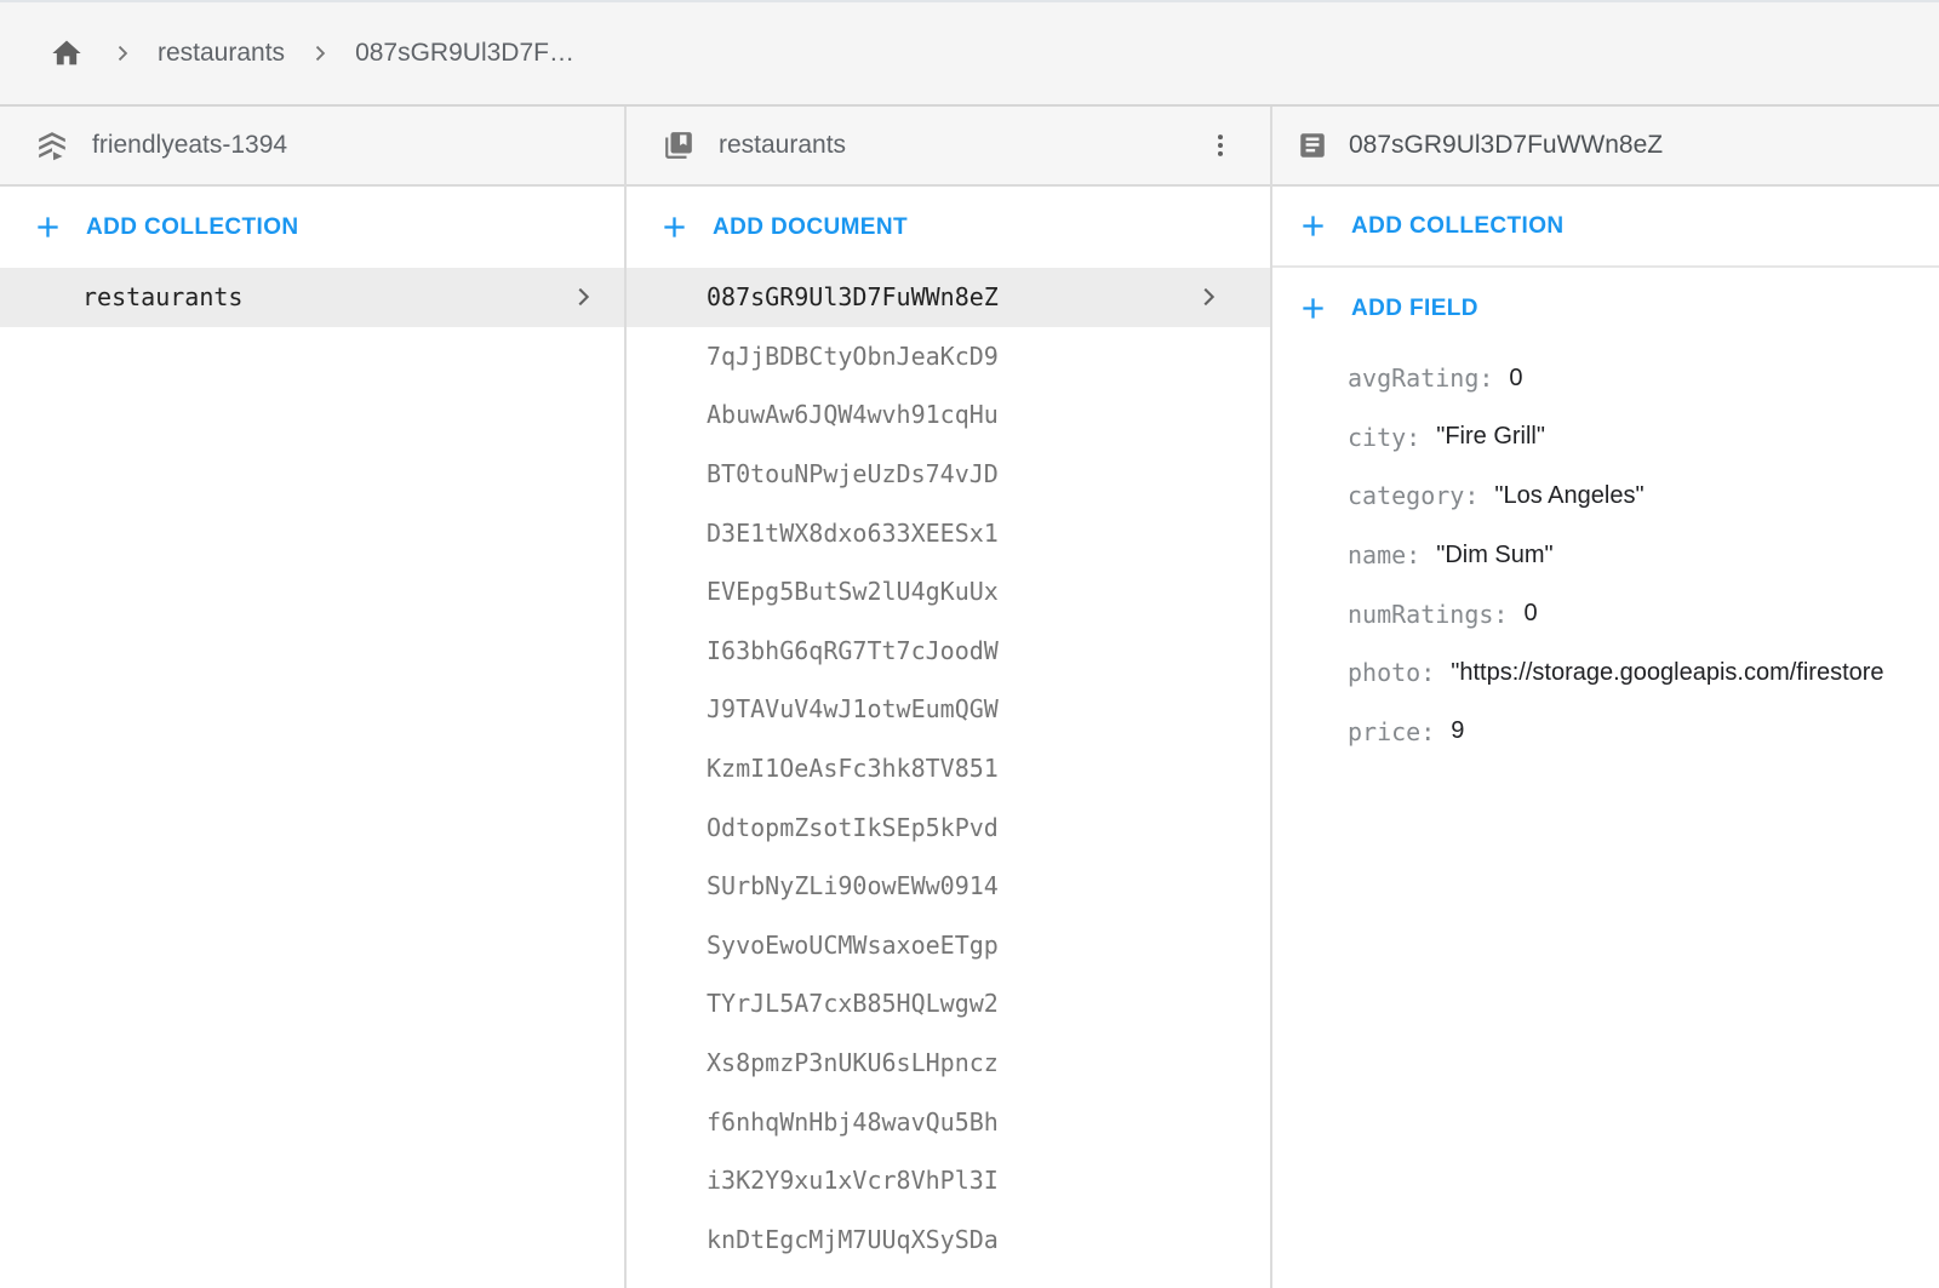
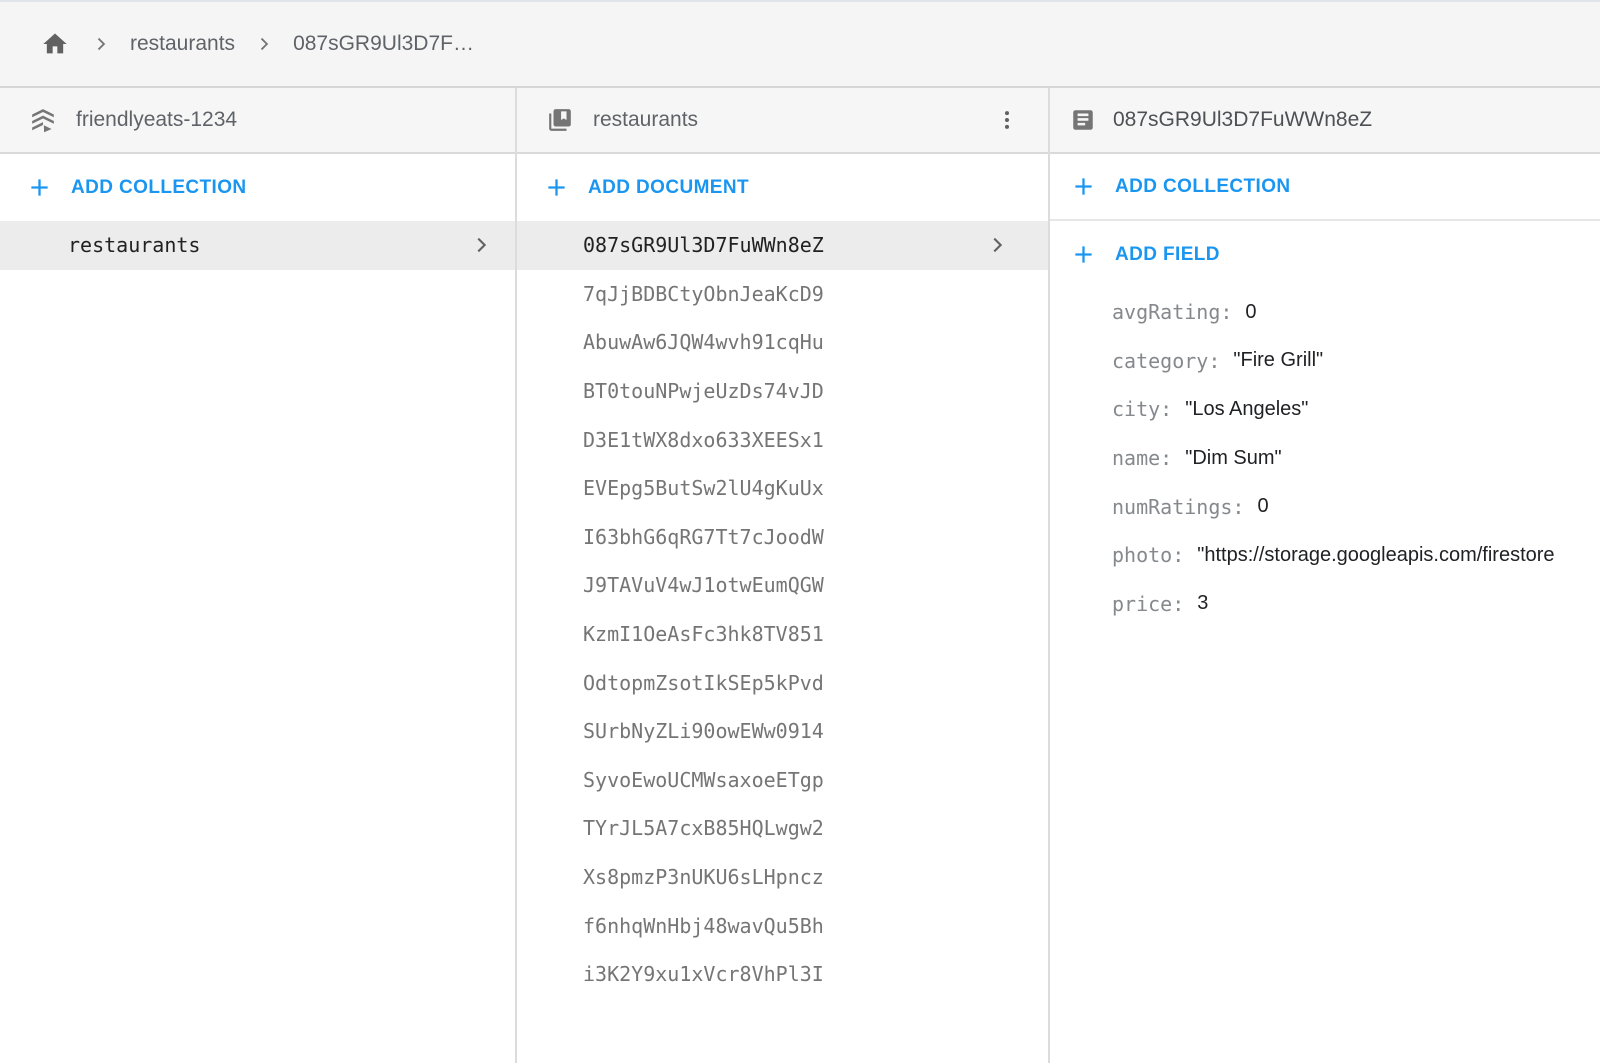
  restaurants
  087sGR9Ul3D7F…
- friendlyeats-1394
+ friendlyeats-1234
  ADD COLLECTION
  restaurants
  restaurants
  ADD DOCUMENT
  087sGR9Ul3D7FuWWn8eZ
  7qJjBDBCtyObnJeaKcD9
  AbuwAw6JQW4wvh91cqHu
  BT0touNPwjeUzDs74vJD
  D3E1tWX8dxo633XEESx1
  EVEpg5ButSw2lU4gKuUx
  I63bhG6qRG7Tt7cJoodW
  J9TAVuV4wJ1otwEumQGW
  KzmI1OeAsFc3hk8TV851
  OdtopmZsotIkSEp5kPvd
  SUrbNyZLi90owEWw0914
  SyvoEwoUCMWsaxoeETgp
  TYrJL5A7cxB85HQLwgw2
  Xs8pmzP3nUKU6sLHpncz
  f6nhqWnHbj48wavQu5Bh
  i3K2Y9xu1xVcr8VhPl3I
- knDtEgcMjM7UUqXSySDa
  087sGR9Ul3D7FuWWn8eZ
  ADD COLLECTION
  ADD FIELD
  avgRating
  0
- city
+ category
  "Fire Grill"
- category
+ city
  "Los Angeles"
  name
  "Dim Sum"
  numRatings
  0
  photo
  "https://storage.googleapis.com/firestore
  price
- 9
+ 3
